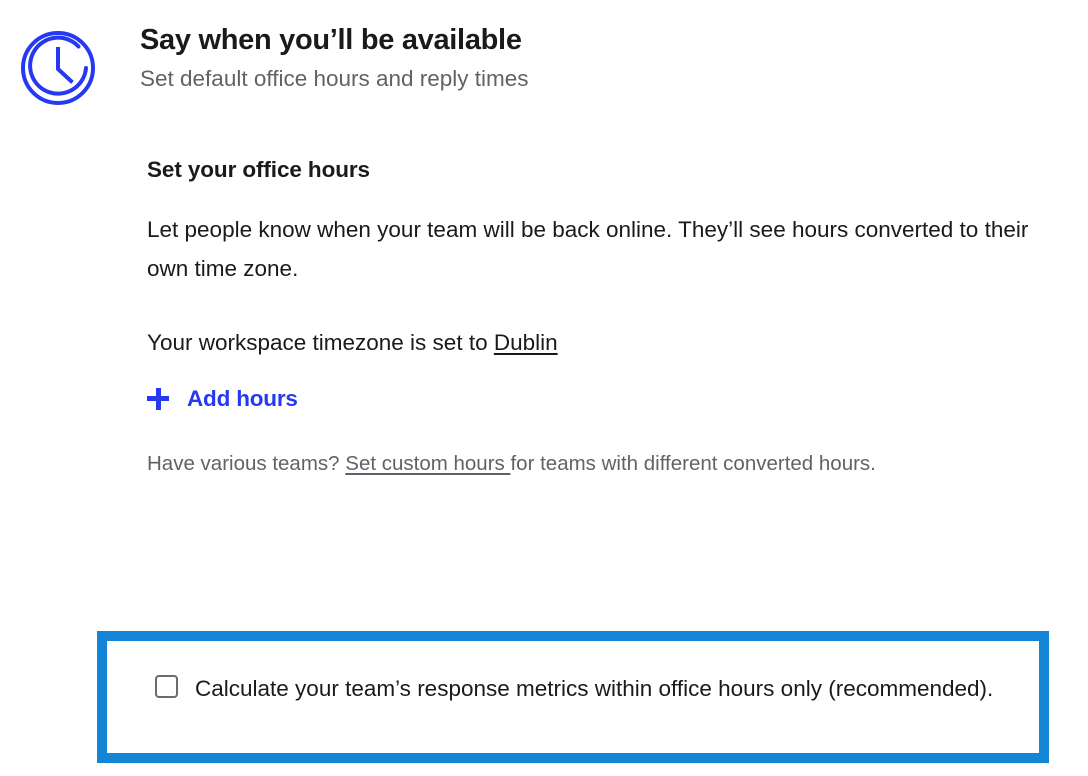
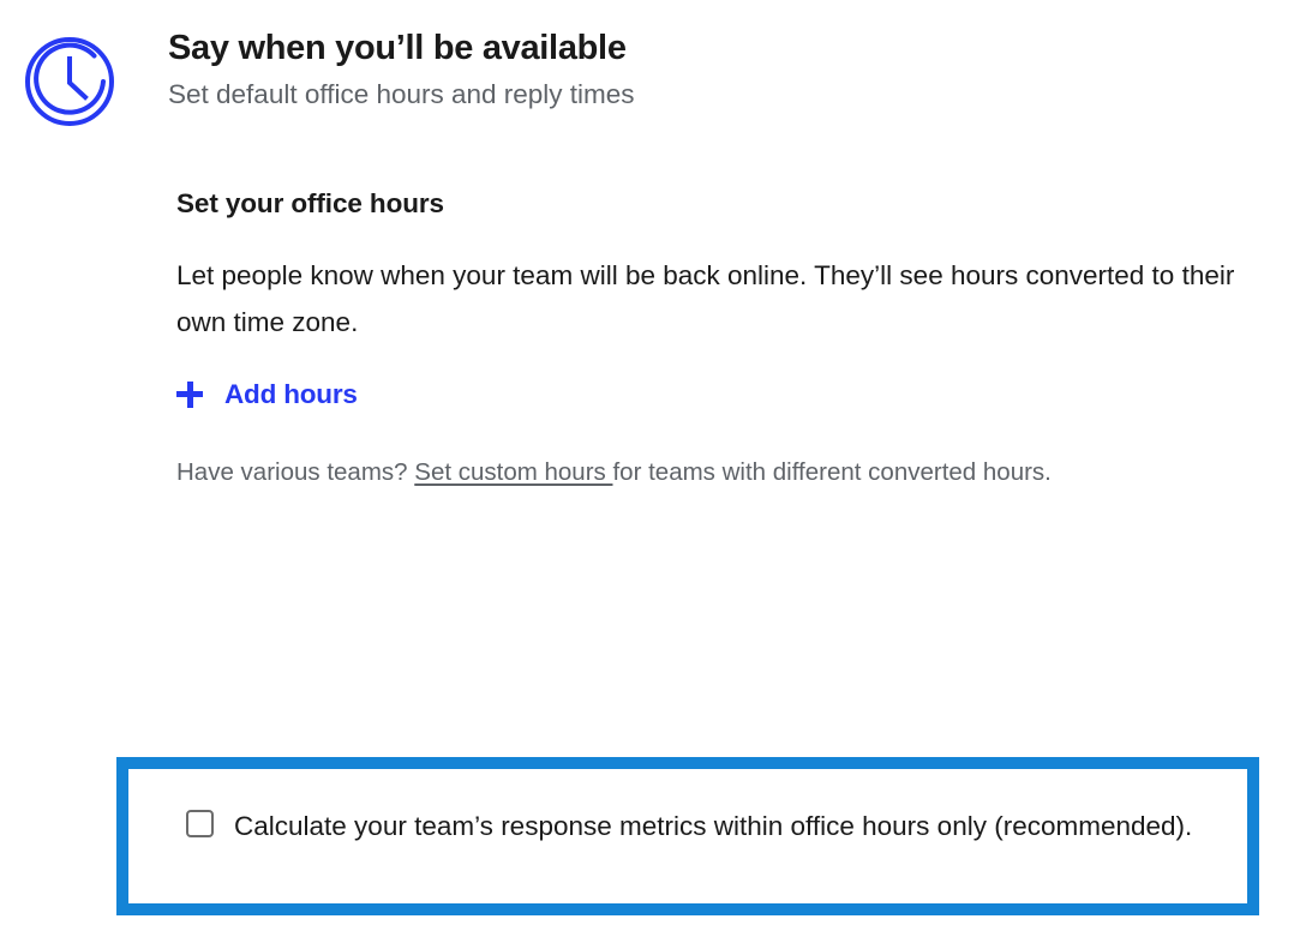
  Say when you’ll be available
  Set default office hours and reply times
  Set your office hours
  Let people know when your team will be back online. They’ll see hours converted to their own time zone.
- Your workspace timezone is set to Dublin
  Add hours
  Have various teams? Set custom hours for teams with different converted hours.
  Calculate your team’s response metrics within office hours only (recommended).
